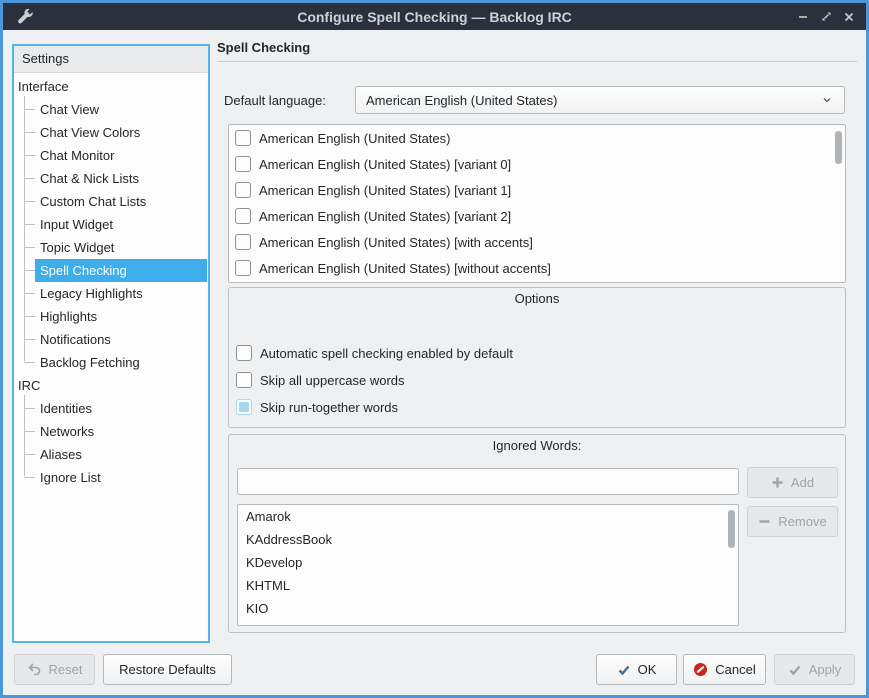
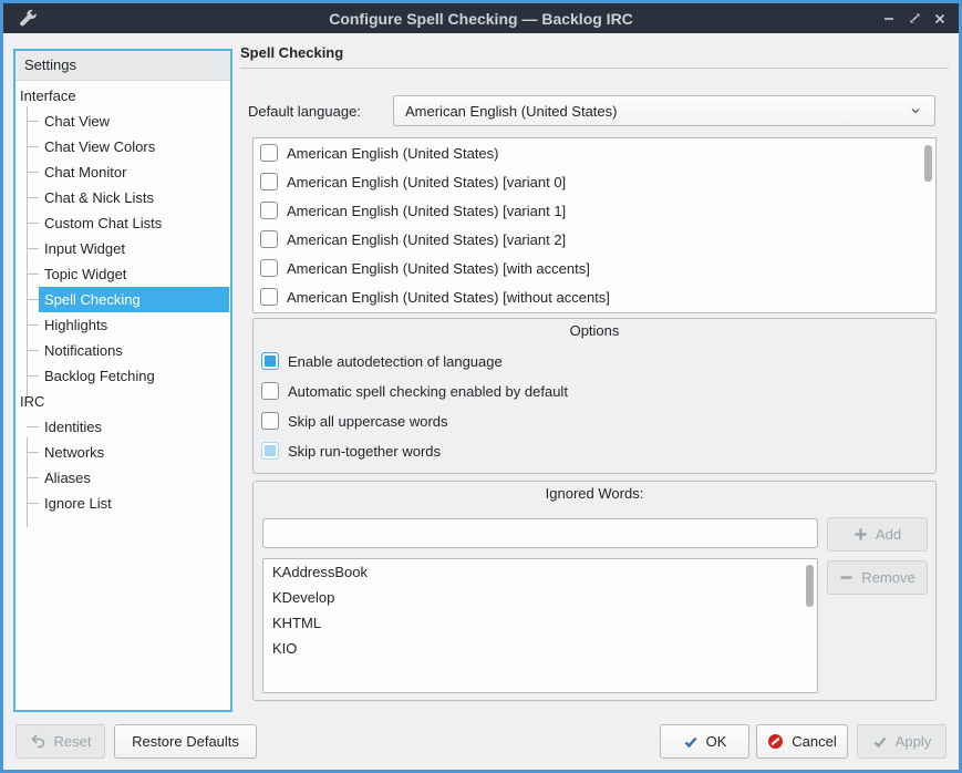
  Configure Spell Checking — Backlog IRC
  Settings
  Interface
  Chat View
  Chat View Colors
  Chat Monitor
  Chat & Nick Lists
  Custom Chat Lists
  Input Widget
  Topic Widget
  Spell Checking
- Legacy Highlights
  Highlights
  Notifications
  Backlog Fetching
  IRC
  Identities
  Networks
  Aliases
  Ignore List
  Spell Checking
  Default language:
  American English (United States)
  American English (United States)
  American English (United States) [variant 0]
  American English (United States) [variant 1]
  American English (United States) [variant 2]
  American English (United States) [with accents]
  American English (United States) [without accents]
  Options
+ Enable autodetection of language
  Automatic spell checking enabled by default
  Skip all uppercase words
  Skip run-together words
  Ignored Words:
  Add
- Amarok
  KAddressBook
  KDevelop
  KHTML
  KIO
  Remove
  Reset
  Restore Defaults
  OK
  Cancel
  Apply
